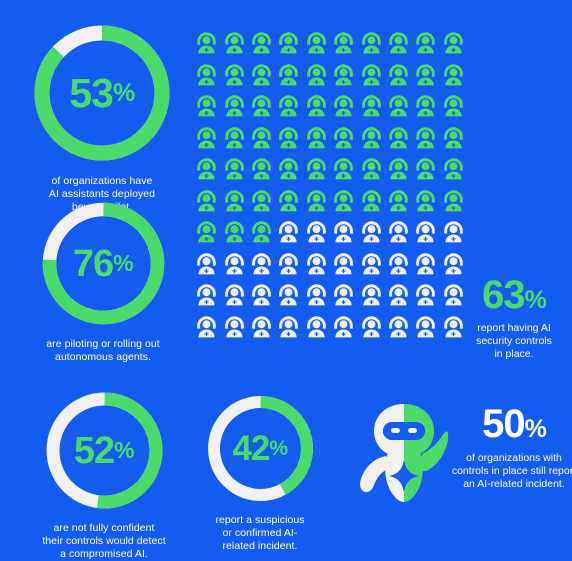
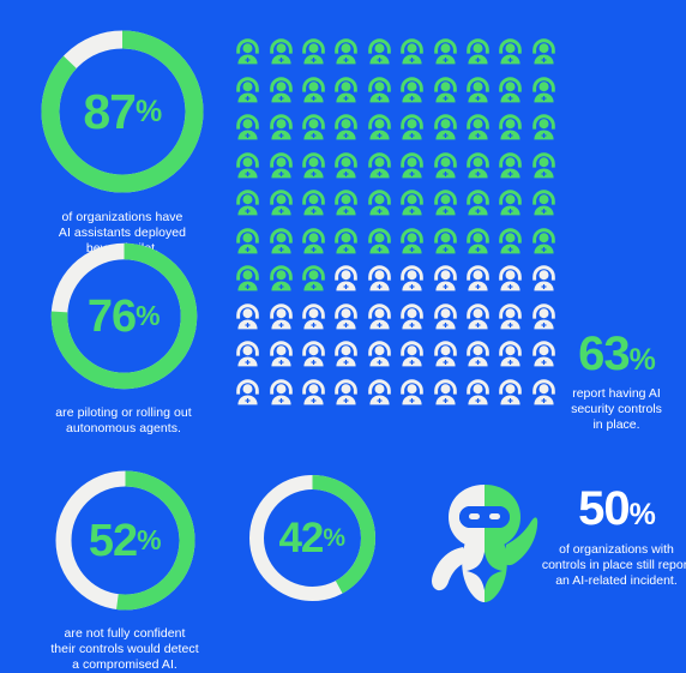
- 53
+ 87
  %
  of organizations have
  AI assistants deployed
  76
  %
  are piloting or rolling out
  autonomous agents.
  52
  %
  are not fully confident
  their controls would detect
  a compromised AI.
  42
  %
- report a suspicious
- or confirmed AI-
- related incident.
  63%
  report having AI
  security controls
  in place.
  50%
  of organizations with
  controls in place still repor
  an AI-related incident.
